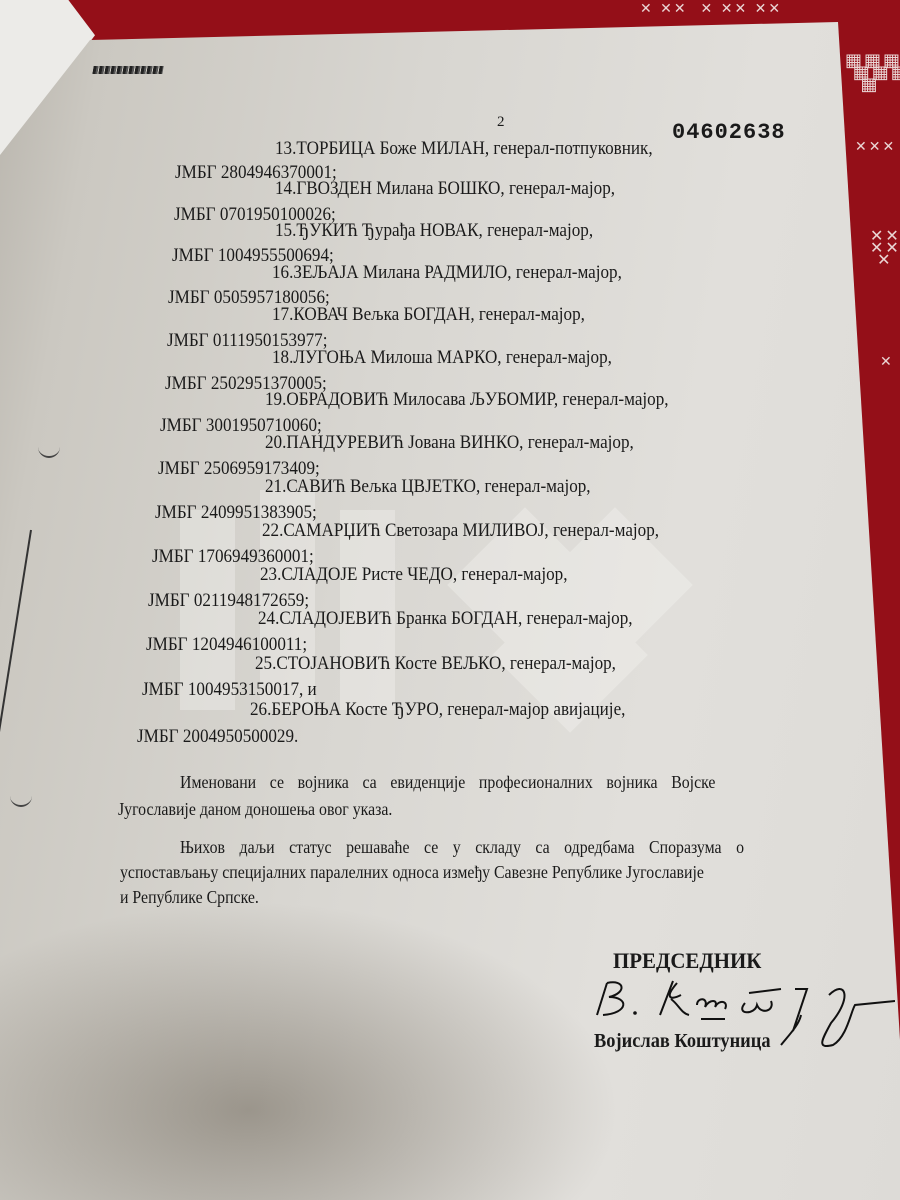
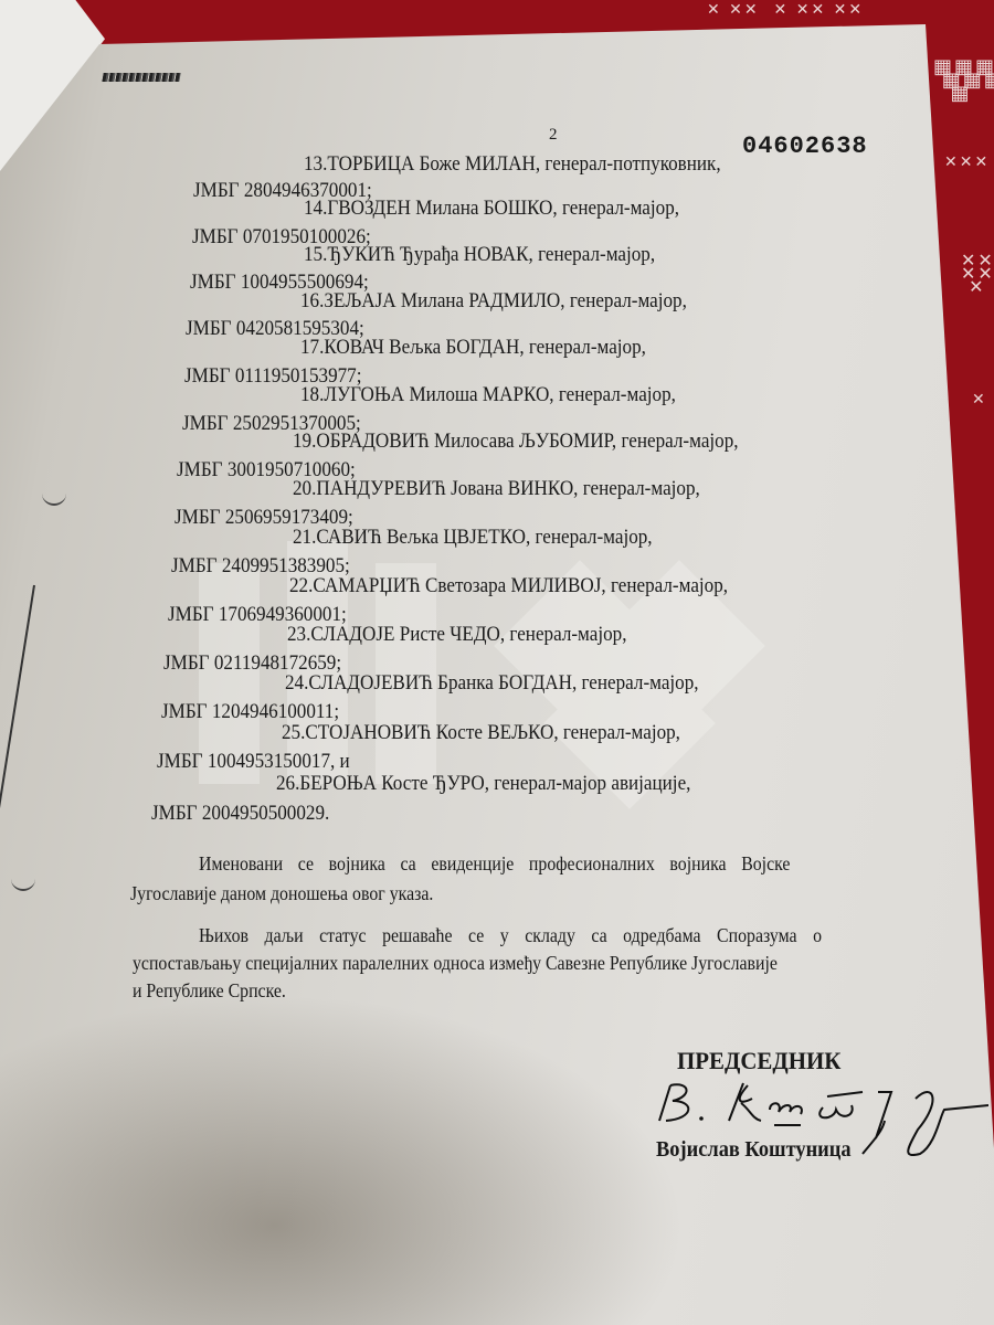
  ✕ ✕✕ ✕ ✕✕ ✕✕
  ▦▦▦
  ▦
  ✕✕✕
  ✕✕
  ✕
  ✕
  2
  04602638
  13.ТОРБИЦА Боже МИЛАН, генерал-потпуковник,
  ЈМБГ 2804946370001;
  14.ГВОЗДЕН Милана БОШКО, генерал-мајор,
  ЈМБГ 0701950100026;
  15.ЂУКИЋ Ђурађа НОВАК, генерал-мајор,
  ЈМБГ 1004955500694;
  16.ЗЕЉАЈА Милана РАДМИЛО, генерал-мајор,
- ЈМБГ 0505957180056;
+ ЈМБГ 0420581595304;
  17.КОВАЧ Вељка БОГДАН, генерал-мајор,
  ЈМБГ 0111950153977;
  18.ЛУГОЊА Милоша МАРКО, генерал-мајор,
  ЈМБГ 2502951370005;
  19.ОБРАДОВИЋ Милосава ЉУБОМИР, генерал-мајор,
  ЈМБГ 3001950710060;
  20.ПАНДУРЕВИЋ Јована ВИНКО, генерал-мајор,
  ЈМБГ 2506959173409;
  21.САВИЋ Вељка ЦВЈЕТКО, генерал-мајор,
  ЈМБГ 2409951383905;
  22.САМАРЏИЋ Светозара МИЛИВОЈ, генерал-мајор,
  ЈМБГ 1706949360001;
  23.СЛАДОЈЕ Ристе ЧЕДО, генерал-мајор,
  ЈМБГ 0211948172659;
  24.СЛАДОЈЕВИЋ Бранка БОГДАН, генерал-мајор,
  ЈМБГ 1204946100011;
  25.СТОЈАНОВИЋ Косте ВЕЉКО, генерал-мајор,
  ЈМБГ 1004953150017, и
  26.БЕРОЊА Косте ЂУРО, генерал-мајор авијације,
  ЈМБГ 2004950500029.
  Именовани се војника са евиденције професионалних војника Војске
  Југославије даном доношења овог указа.
  Њихов даљи статус решаваће се у складу са одредбама Споразума о
  успостављању специјалних паралелних односа између Савезне Републике Југославије
  и Републике Српске.
  ПРЕДСЕДНИК
  Војислав Коштуница
